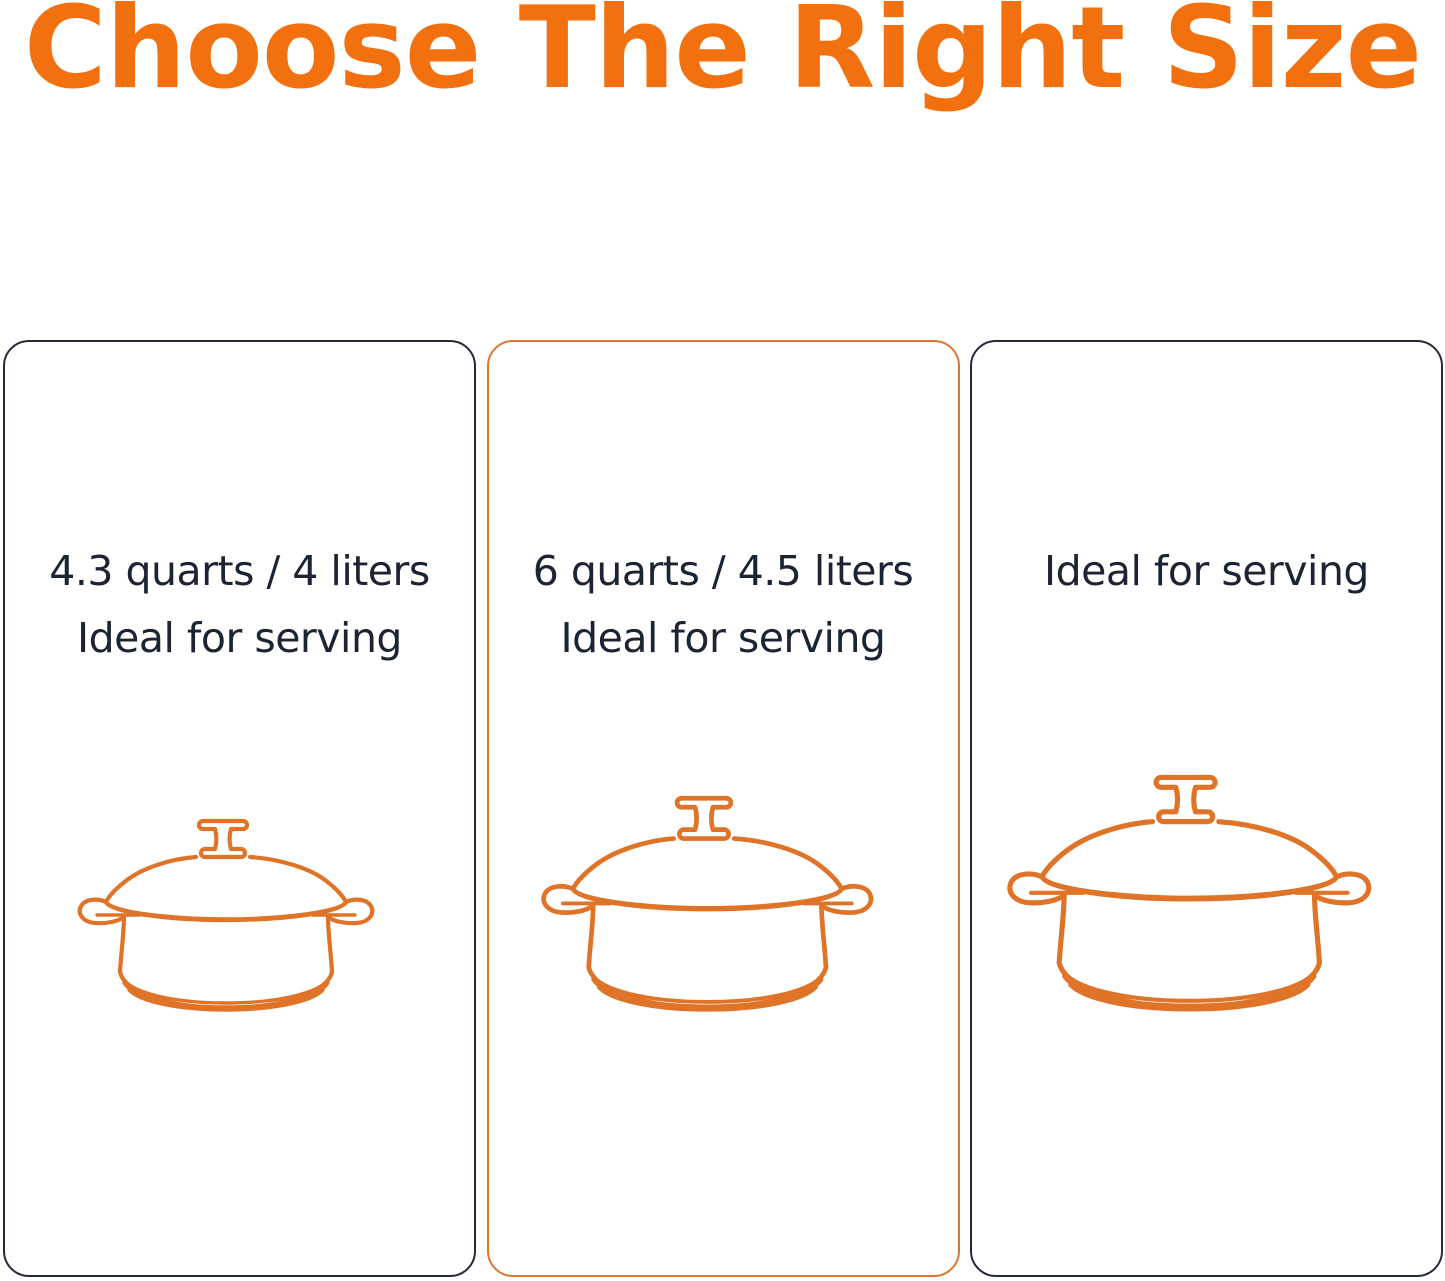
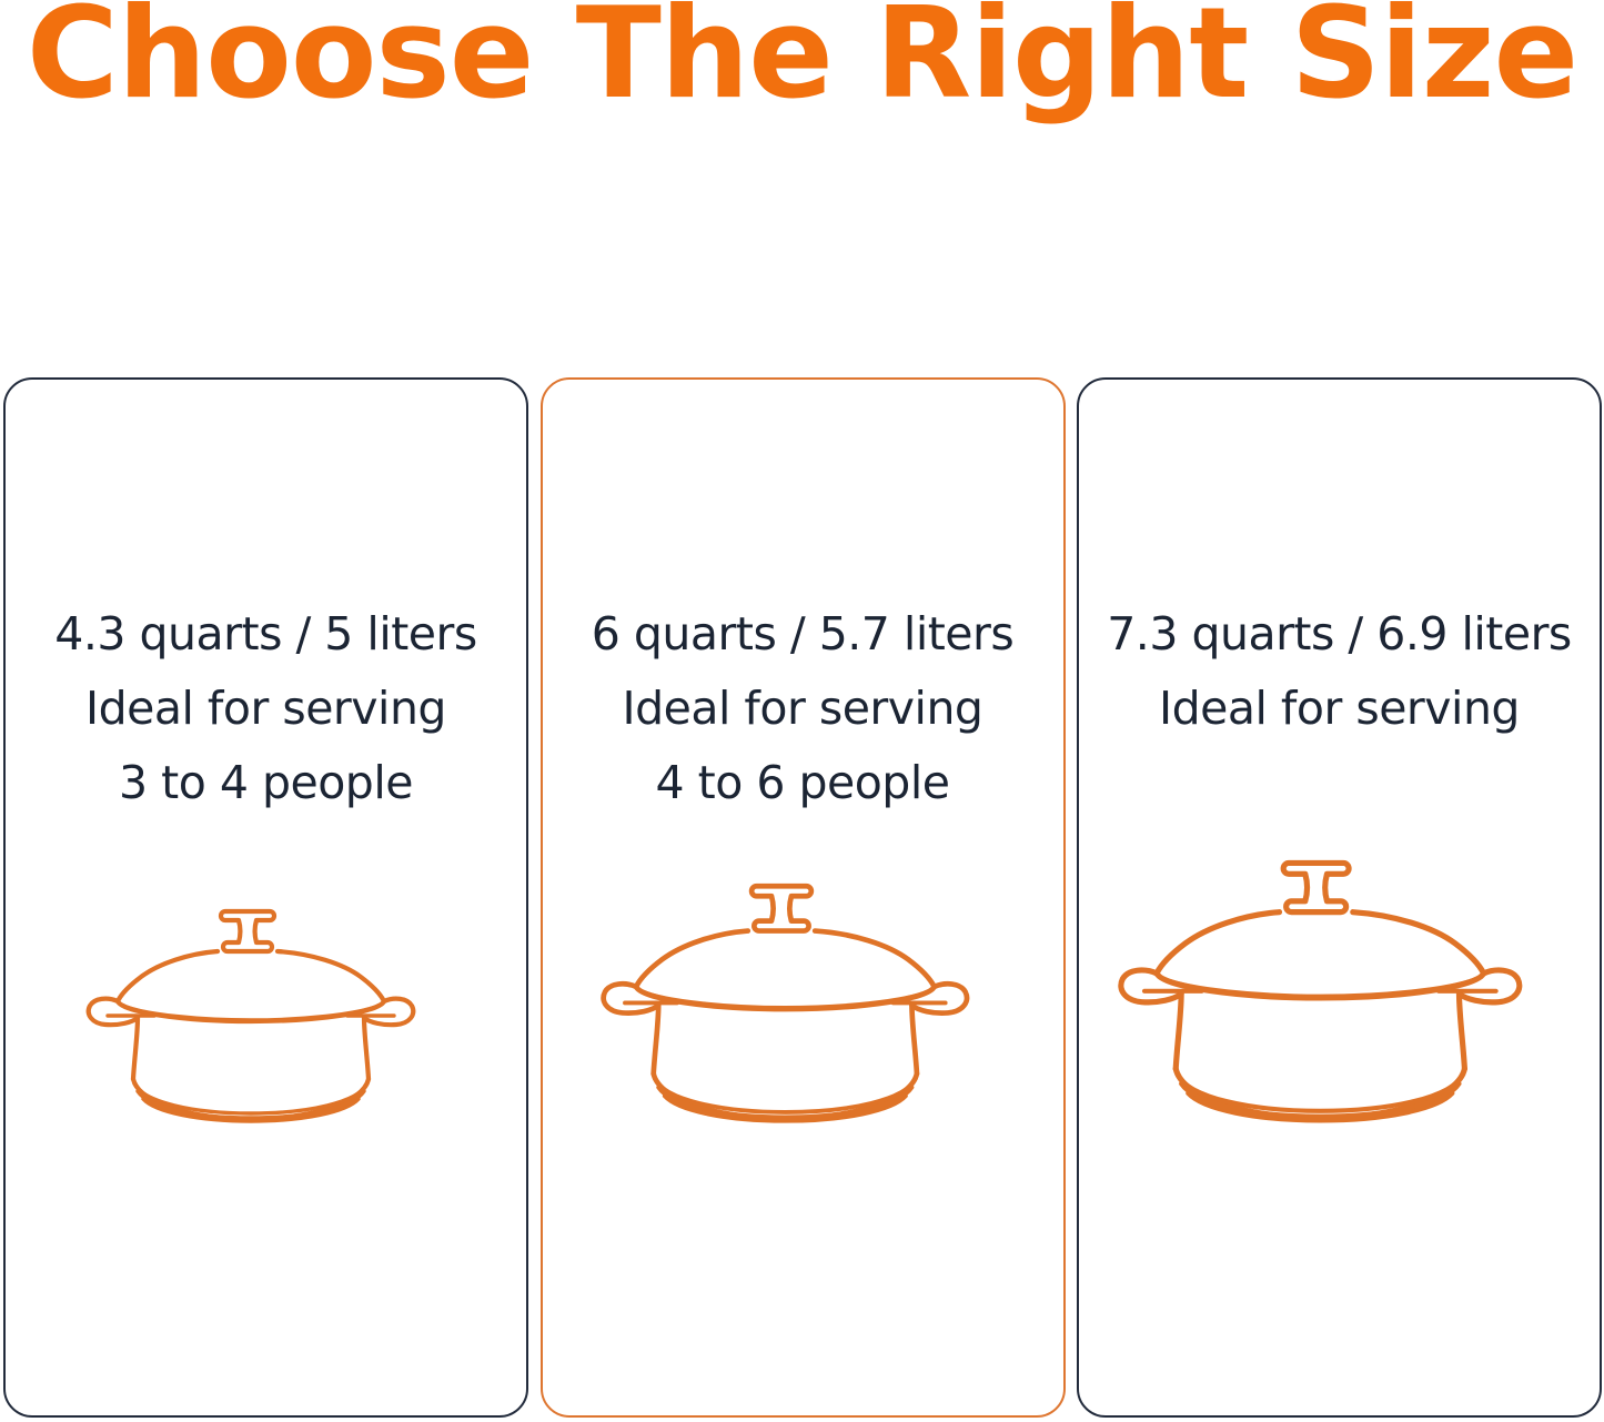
  Choose The Right Size
- 4.3 quarts / 4 liters
+ 4.3 quarts / 5 liters
  Ideal for serving
+ 3 to 4 people
- 6 quarts / 4.5 liters
+ 6 quarts / 5.7 liters
  Ideal for serving
+ 4 to 6 people
+ 7.3 quarts / 6.9 liters
  Ideal for serving
